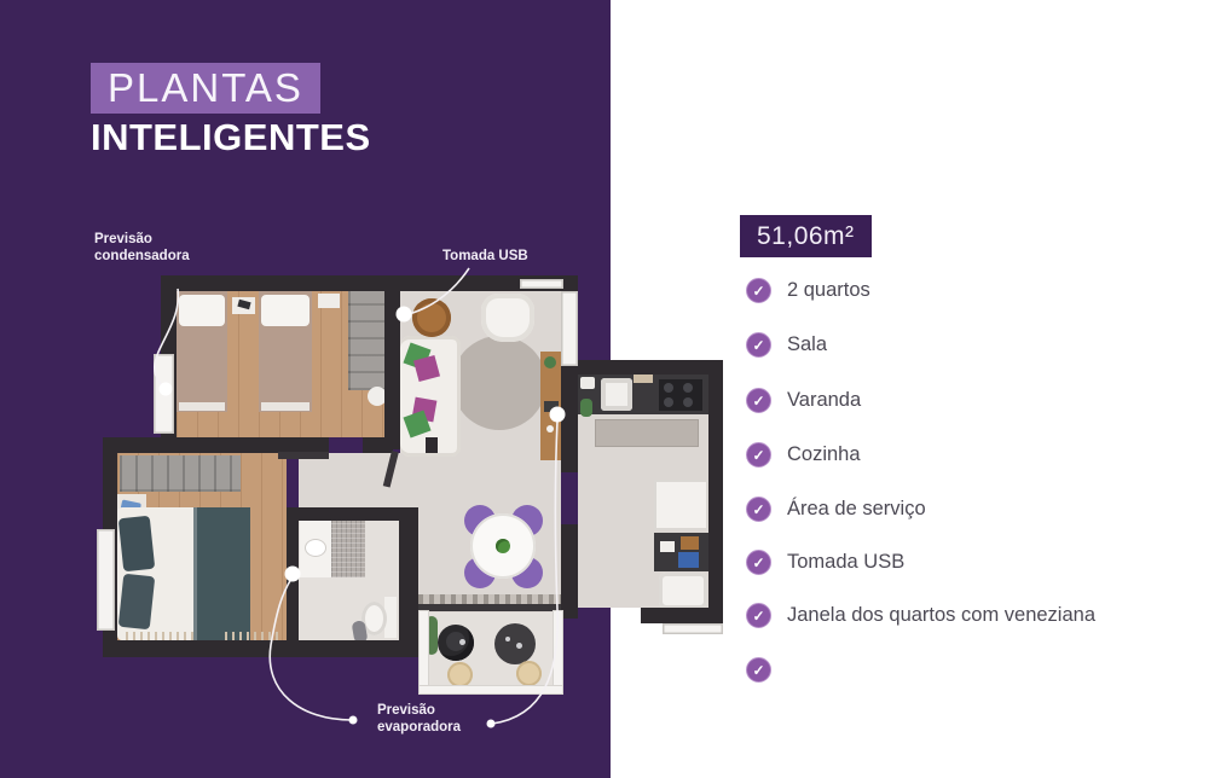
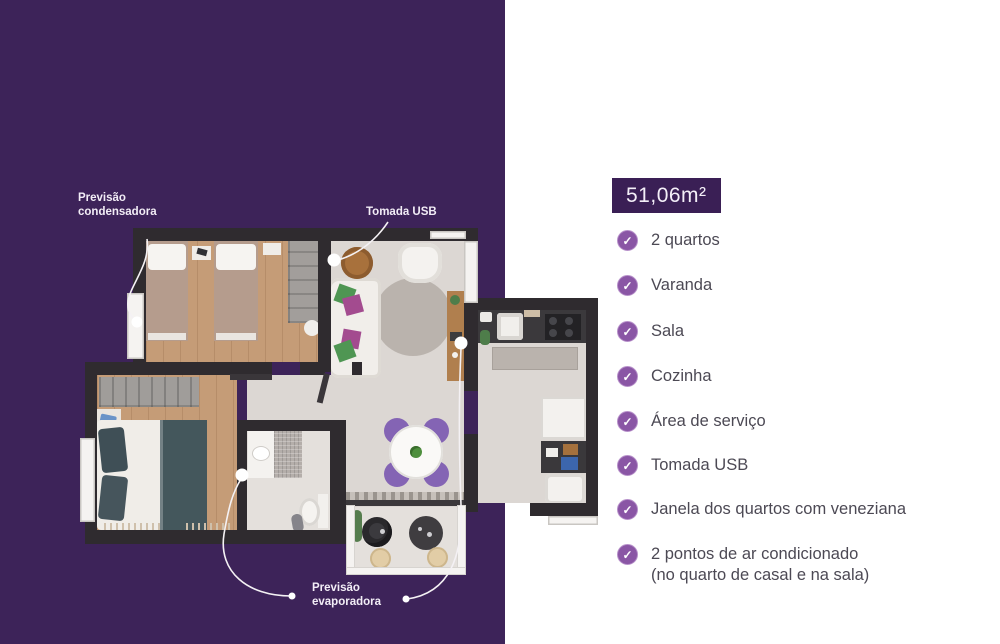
- PLANTAS
- INTELIGENTES
  Previsão
  condensadora
  Tomada USB
  Previsão
  evaporadora
  51,06m²
  ✓
  2 quartos
  ✓
- Sala
+ Varanda
  ✓
- Varanda
+ Sala
  ✓
  Cozinha
  ✓
  Área de serviço
  ✓
  Tomada USB
  ✓
  Janela dos quartos com veneziana
  ✓
+ 2 pontos de ar condicionado
+ (no quarto de casal e na sala)
